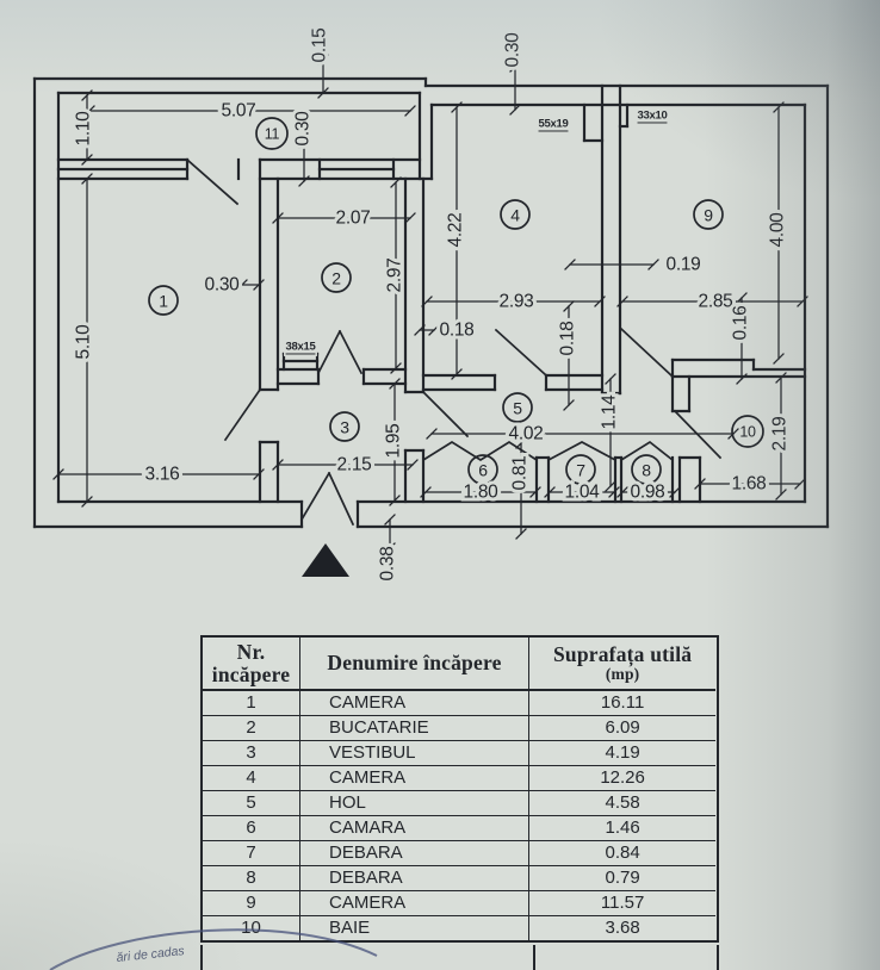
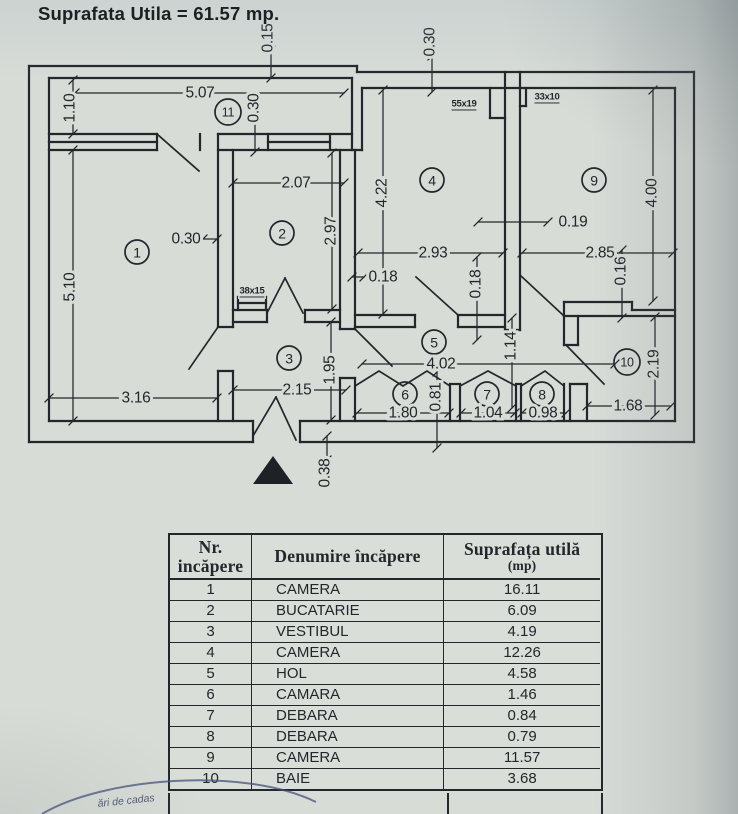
+ Suprafata Utila = 61.57 mp.
